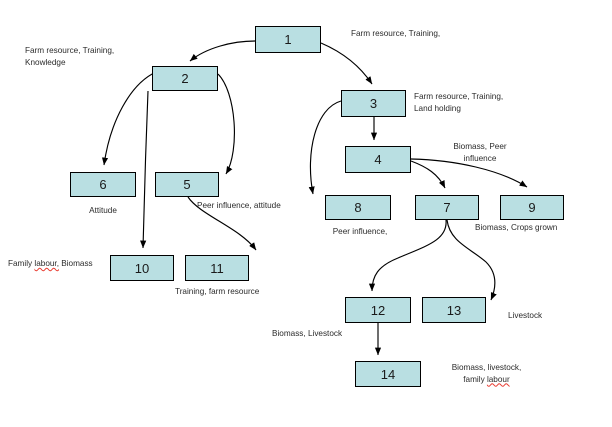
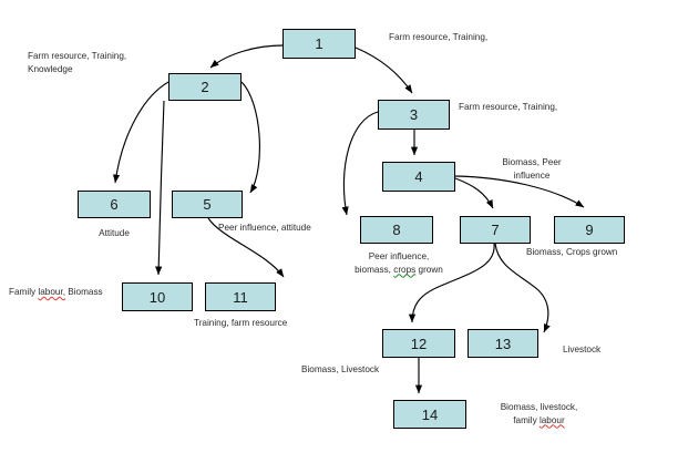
  1
  2
  3
  4
  5
  6
  7
  8
  9
  10
  11
  12
  13
  14
  Farm resource, Training,
  Knowledge
  Farm resource, Training,
  Farm resource, Training,
- Land holding
  Biomass, Peer
  influence
  Attitude
  Peer influence, attitude
  Biomass, Crops grown
  Family labour, Biomass
  Peer influence,
+ biomass, crops grown
  Training, farm resource
  Biomass, Livestock
  Livestock
  Biomass, livestock,
  family labour
